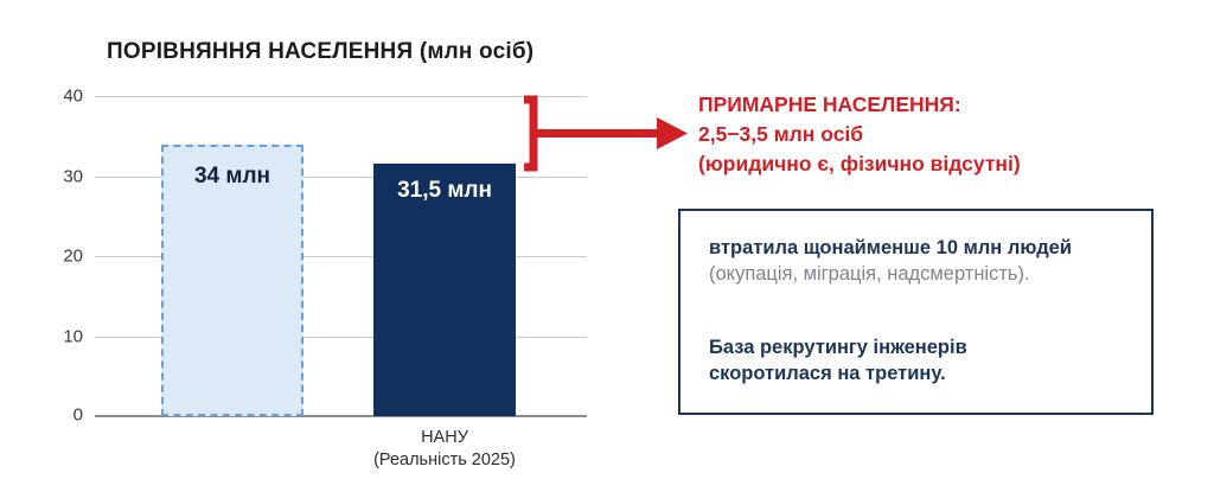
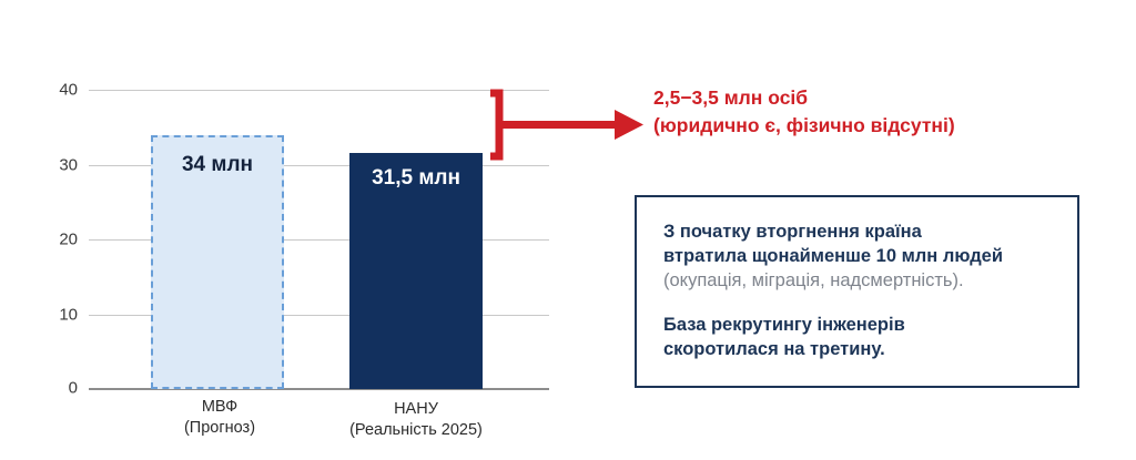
- ПОРІВНЯННЯ НАСЕЛЕННЯ (млн осіб)
  40
  30
  20
  10
  0
  34 млн
+ МВФ
+ (Прогноз)
  31,5 млн
  НАНУ
  (Реальність 2025)
- ПРИМАРНЕ НАСЕЛЕННЯ:
  2,5−3,5 млн осіб
  (юридично є, фізично відсутні)
+ З початку вторгнення країна
  втратила щонайменше 10 млн людей
  (окупація, міграція, надсмертність).
  База рекрутингу інженерів
  скоротилася на третину.
